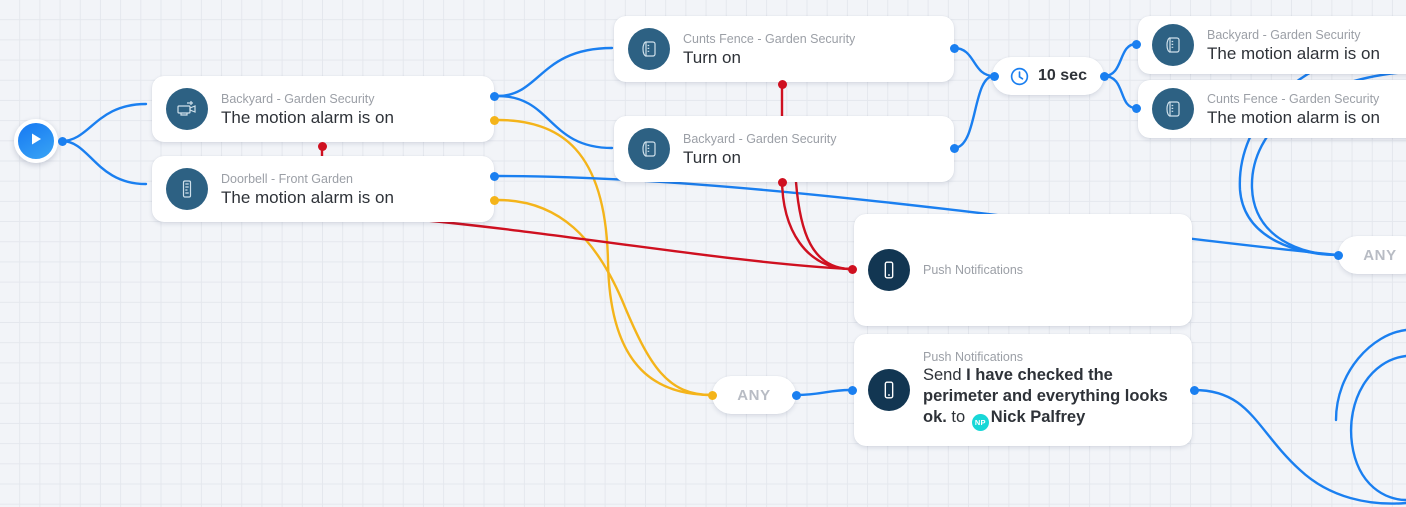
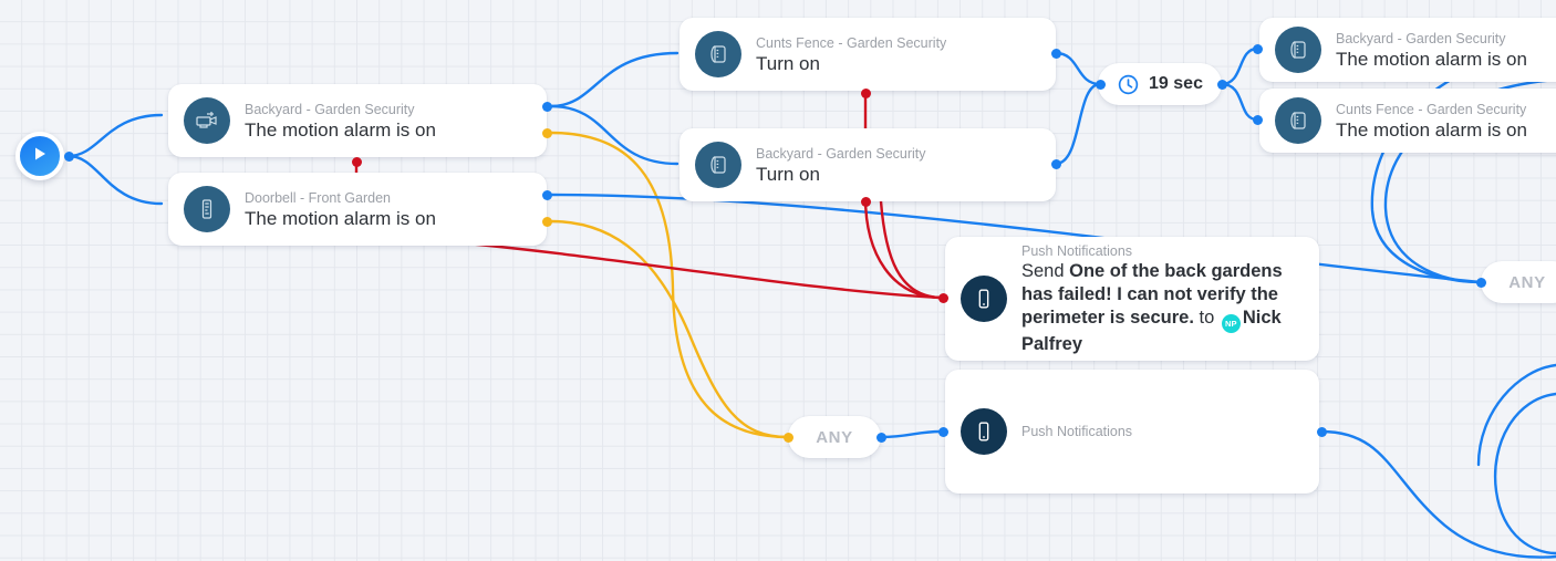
  Backyard - Garden Security
  The motion alarm is on
  Doorbell - Front Garden
  The motion alarm is on
  Cunts Fence - Garden Security
  Turn on
  Backyard - Garden Security
  Turn on
- 10 sec
+ 19 sec
  Backyard - Garden Security
  The motion alarm is on
  Cunts Fence - Garden Security
  The motion alarm is on
  Push Notifications
+ Send One of the back gardens has failed! I can not verify the perimeter is secure. to NPNick Palfrey
  ANY
  Push Notifications
- Send I have checked the perimeter and everything looks ok. to NPNick Palfrey
  ANY
